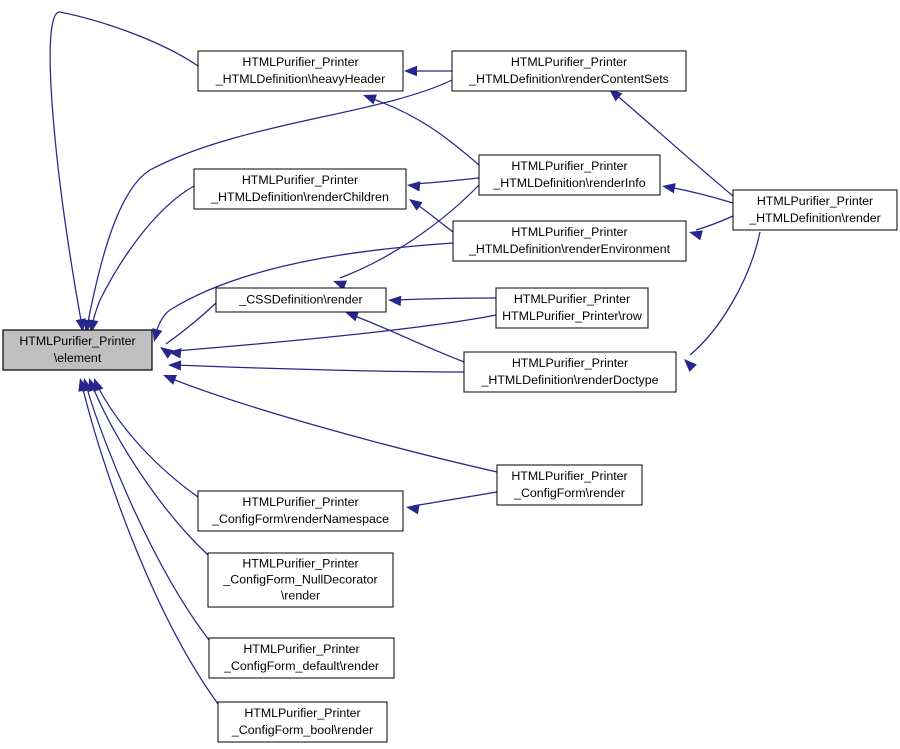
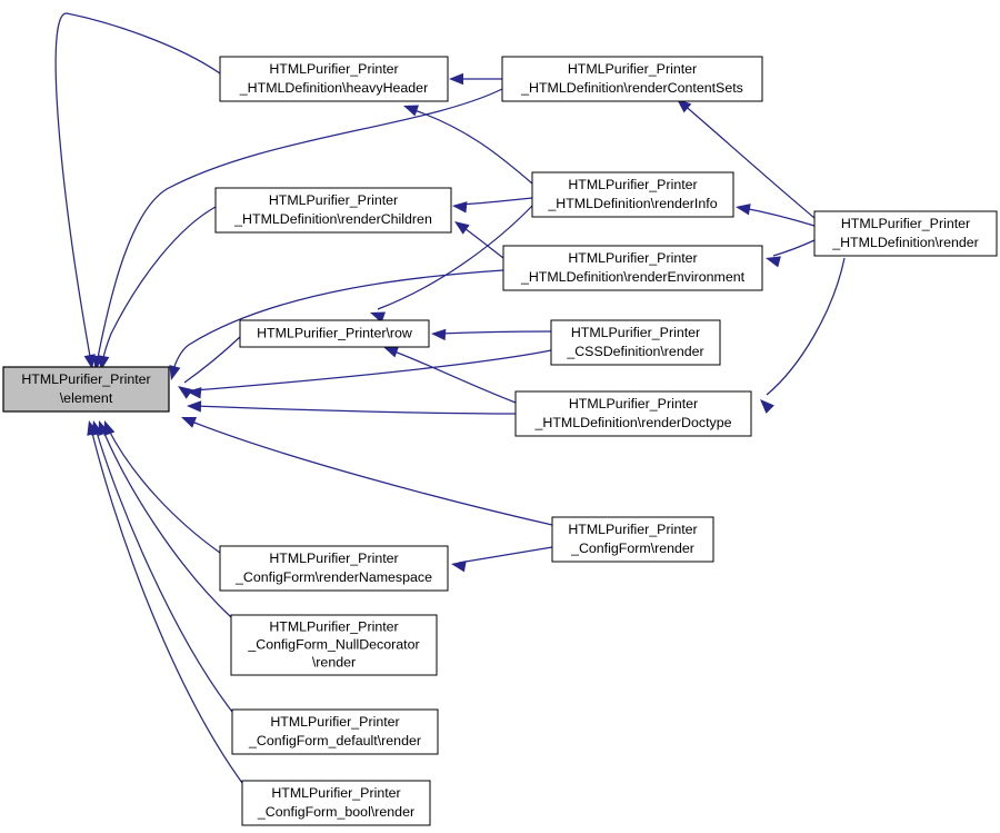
  HTMLPurifier_Printer
  \element
  HTMLPurifier_Printer
  _HTMLDefinition\heavyHeader
  HTMLPurifier_Printer
  _HTMLDefinition\renderContentSets
  HTMLPurifier_Printer
  _HTMLDefinition\renderChildren
  HTMLPurifier_Printer
  _HTMLDefinition\renderInfo
  HTMLPurifier_Printer
  _HTMLDefinition\renderEnvironment
  HTMLPurifier_Printer
  _HTMLDefinition\render
- _CSSDefinition\render
+ HTMLPurifier_Printer\row
  HTMLPurifier_Printer
- HTMLPurifier_Printer\row
+ _CSSDefinition\render
  HTMLPurifier_Printer
  _HTMLDefinition\renderDoctype
  HTMLPurifier_Printer
  _ConfigForm\render
  HTMLPurifier_Printer
  _ConfigForm\renderNamespace
  HTMLPurifier_Printer
  _ConfigForm_NullDecorator
  \render
  HTMLPurifier_Printer
  _ConfigForm_default\render
  HTMLPurifier_Printer
  _ConfigForm_bool\render
